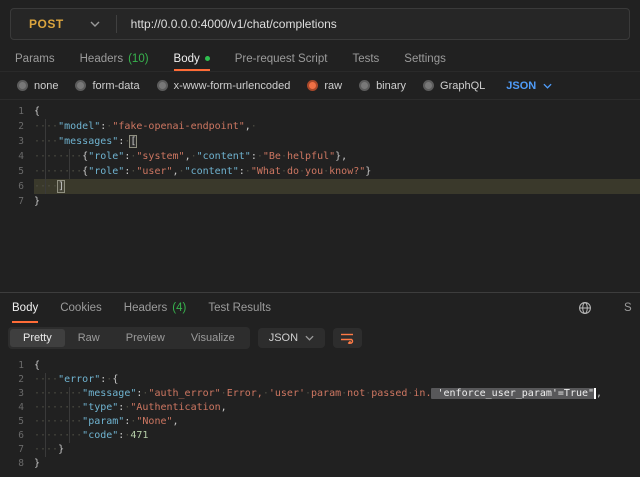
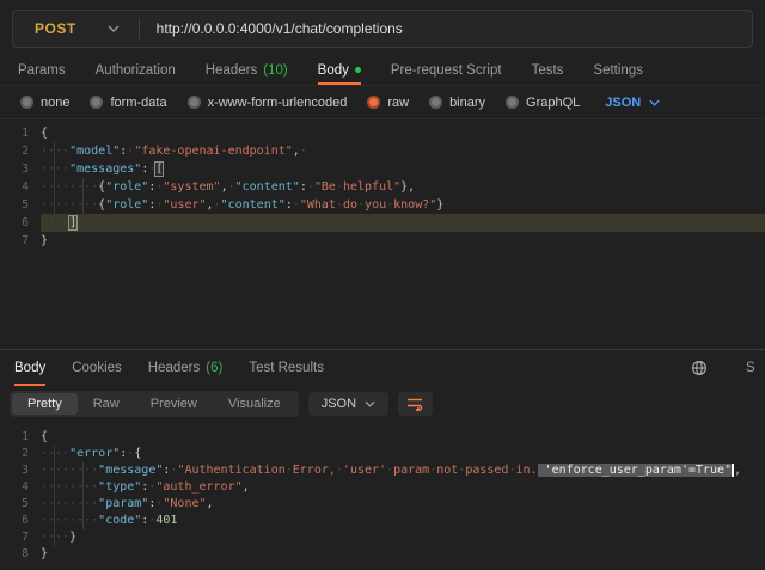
  POST
  http://0.0.0.0:4000/v1/chat/completions
  Params
+ Authorization
  Headers
  (10)
  Body
  Pre-request Script
  Tests
  Settings
  none
  form-data
  x-www-form-urlencoded
  raw
  binary
  GraphQL
  JSON
  1
  {
  2
  ····"model":·"fake-openai-endpoint",·
  3
  ····"messages":·[
  4
  ········{"role":·"system",·"content":·"Be·helpful"},
  5
  ········{"role":·"user",·"content":·"What·do·you·know?"}
  6
  ····]
  7
  }
  Body
  Cookies
  Headers
- (4)
+ (6)
  Test Results
  S
  Pretty
  Raw
  Preview
  Visualize
  JSON
  1
  {
  2
  ····"error":·{
  3
- ········"message":·"auth_error"·Error,·'user'·param·not·passed·in. 'enforce_user_param'=True" ,
+ ········"message":·"Authentication·Error,·'user'·param·not·passed·in. 'enforce_user_param'=True" ,
  4
- ········"type":·"Authentication,
+ ········"type":·"auth_error",
  5
  ········"param":·"None",
  6
- ········"code":·471
+ ········"code":·401
  7
  ····}
  8
  }
